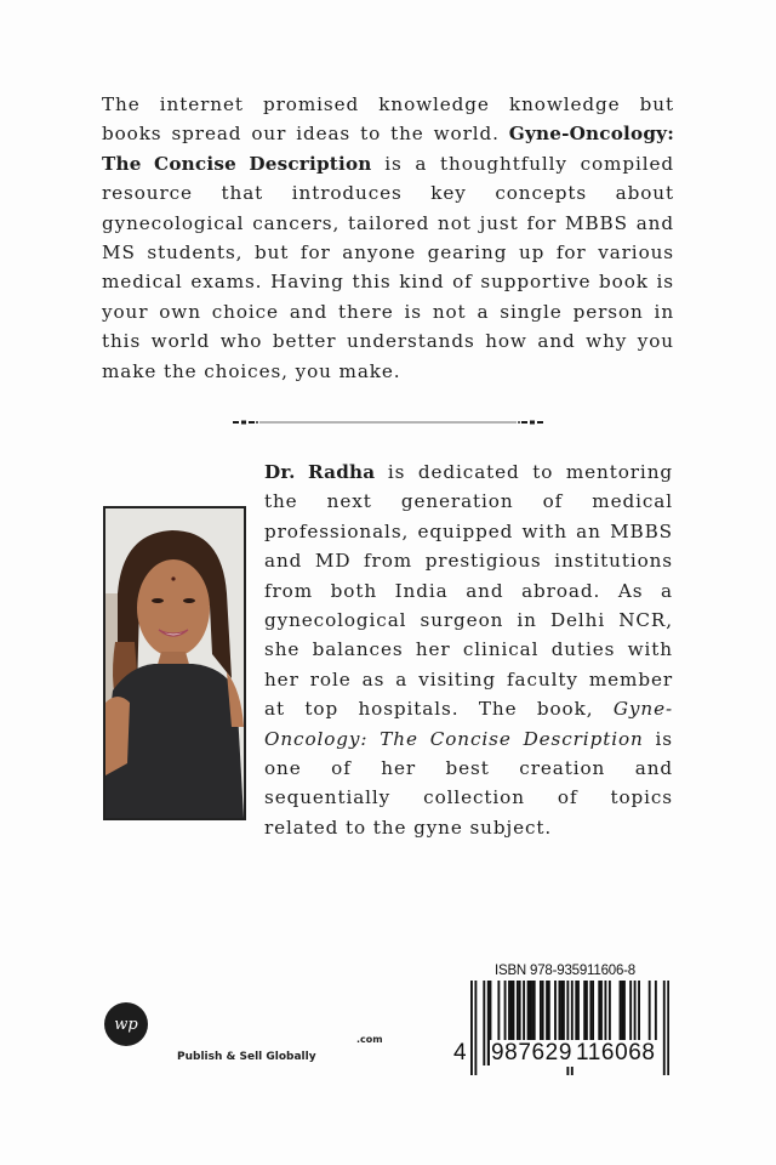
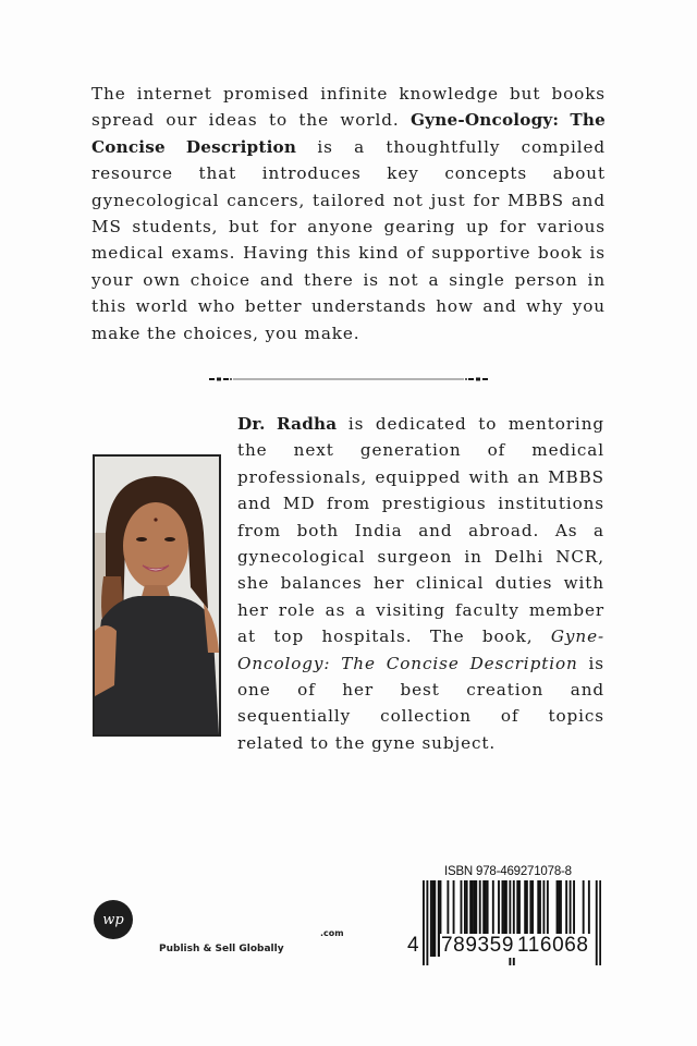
- The internet promised knowledge knowledge but books spread our ideas to the world. Gyne-Oncology: The Concise Description is a thoughtfully compiled resource that introduces key concepts about gynecological cancers, tailored not just for MBBS and MS students, but for anyone gearing up for various medical exams. Having this kind of supportive book is your own choice and there is not a single person in this world who better understands how and why you make the choices, you make.
+ The internet promised infinite knowledge but books spread our ideas to the world. Gyne-Oncology: The Concise Description is a thoughtfully compiled resource that introduces key concepts about gynecological cancers, tailored not just for MBBS and MS students, but for anyone gearing up for various medical exams. Having this kind of supportive book is your own choice and there is not a single person in this world who better understands how and why you make the choices, you make.
  Dr. Radha is dedicated to mentoring the next generation of medical professionals, equipped with an MBBS and MD from prestigious institutions from both India and abroad. As a gynecological surgeon in Delhi NCR, she balances her clinical duties with her role as a visiting faculty member at top hospitals. The book, Gyne-Oncology: The Concise Description is one of her best creation and sequentially collection of topics related to the gyne subject.
  wp
  .com
  Publish & Sell Globally
- ISBN 978-935911606-8
+ ISBN 978-469271078-8
  4
- 987629
+ 789359
  116068
